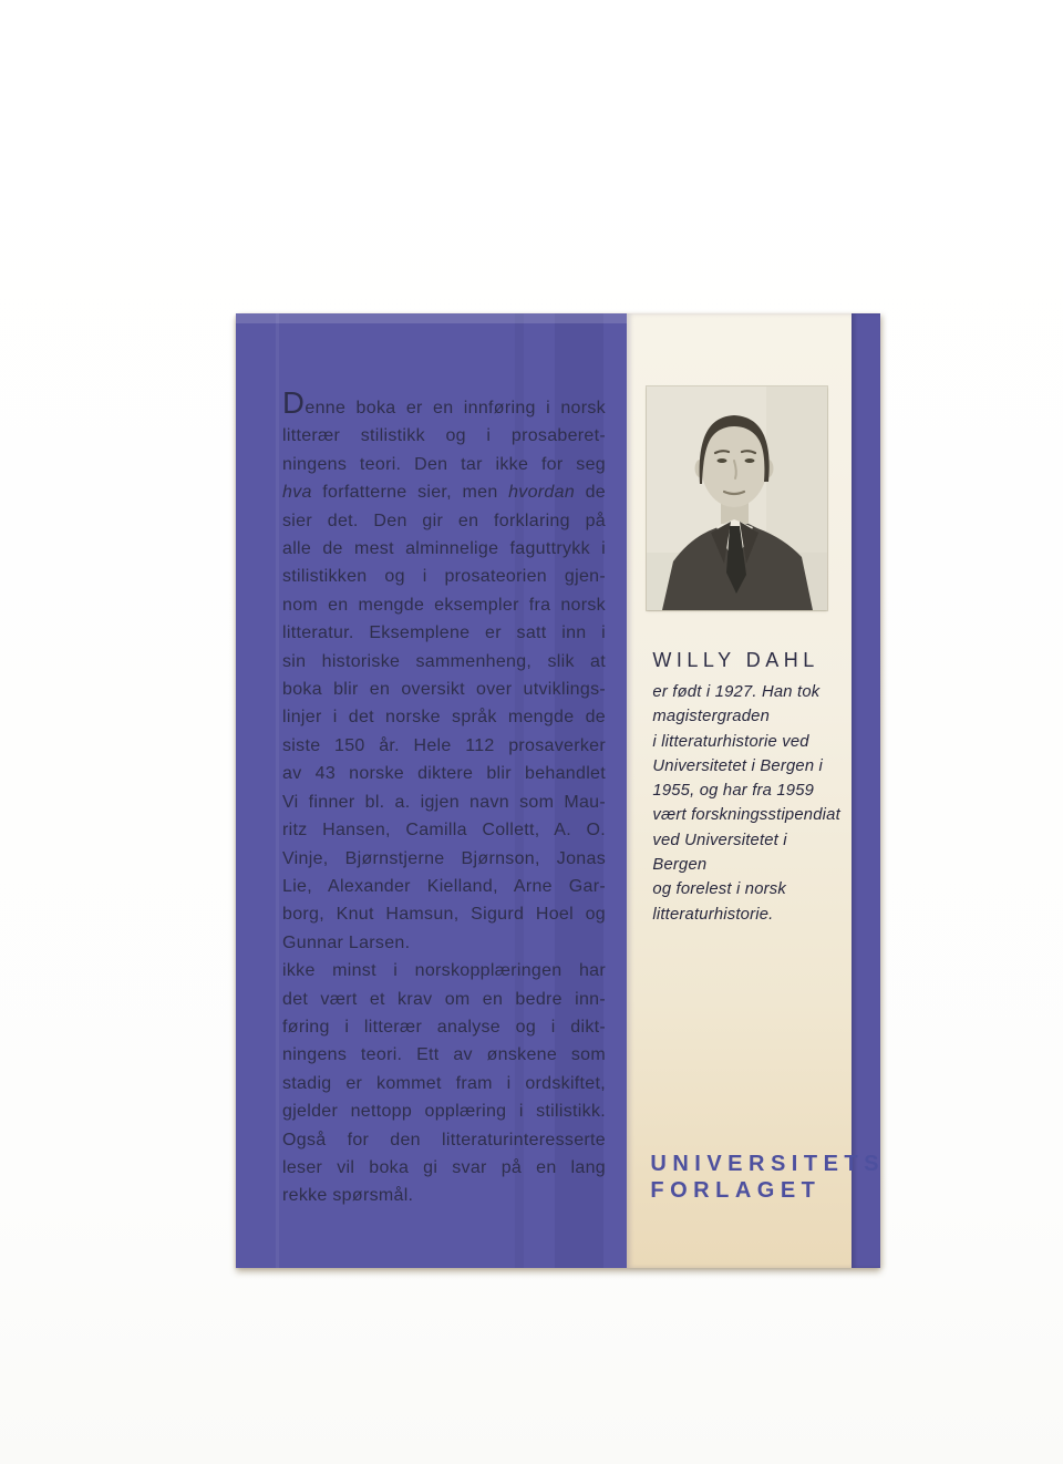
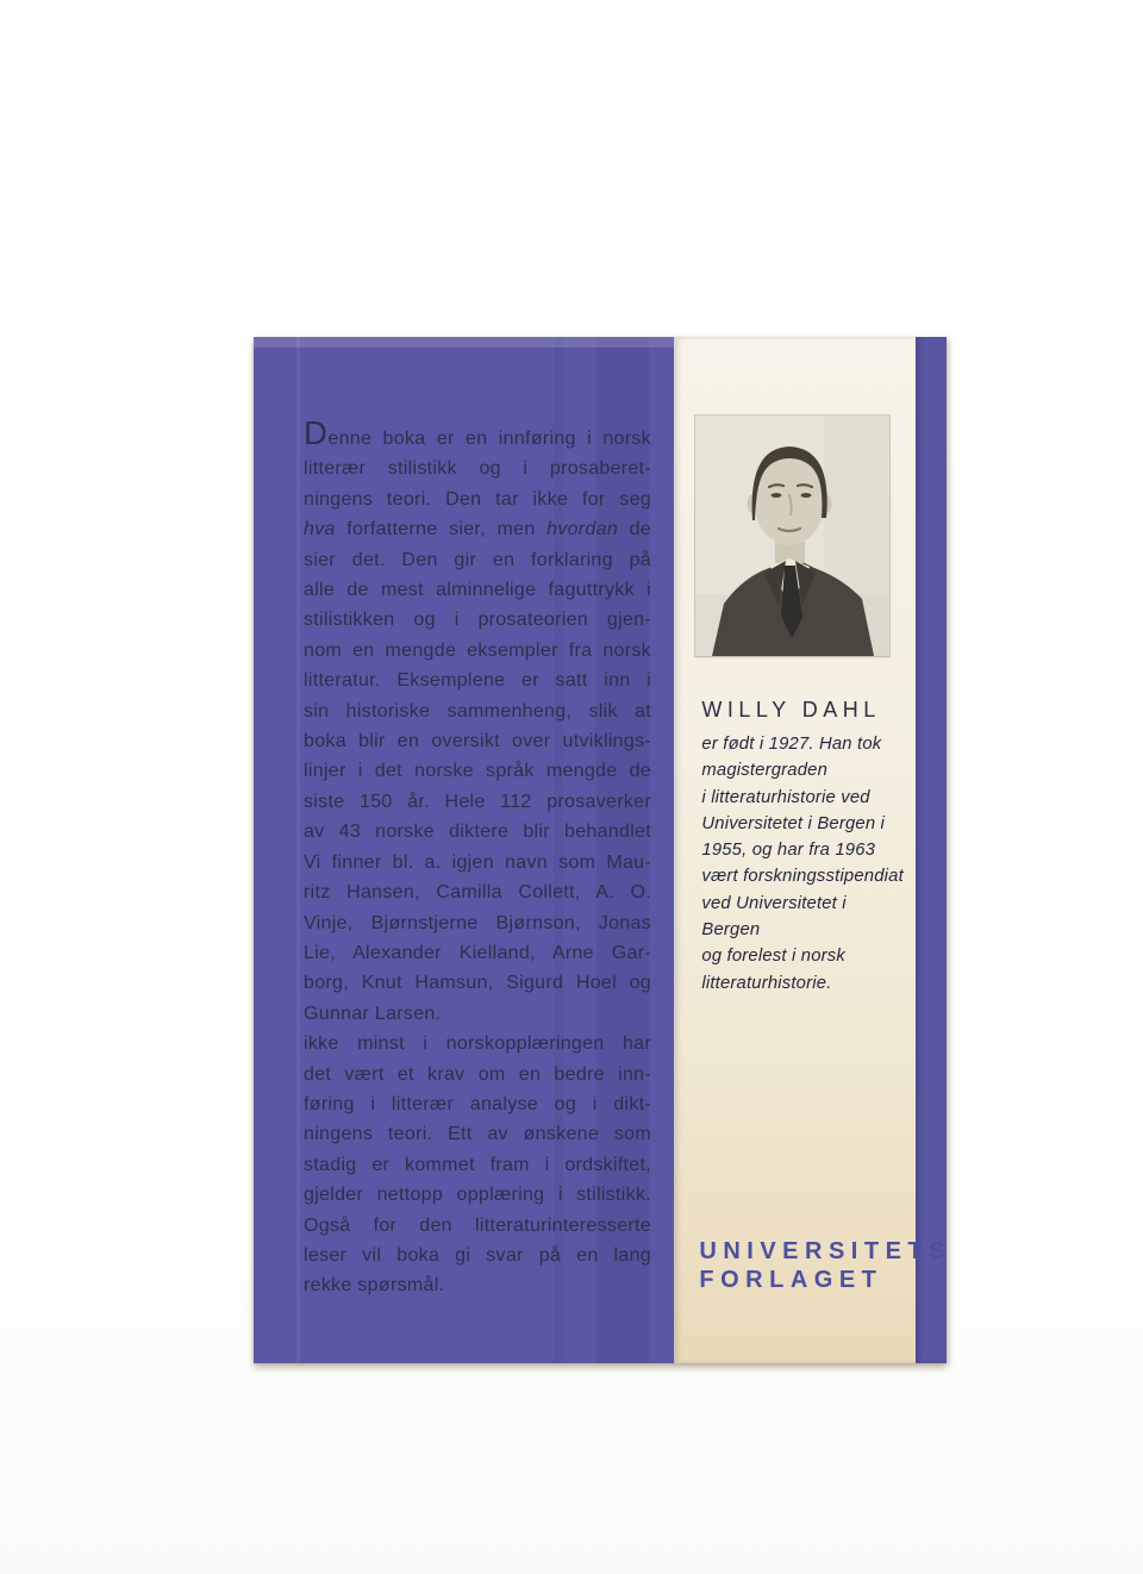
  Denne boka er en innføring i norsk
  litterær stilistikk og i prosaberet-
  ningens teori. Den tar ikke for seg
  hva forfatterne sier, men hvordan de
  sier det. Den gir en forklaring på
  alle de mest alminnelige faguttrykk i
  stilistikken og i prosateorien gjen-
  nom en mengde eksempler fra norsk
  litteratur. Eksemplene er satt inn i
  sin historiske sammenheng, slik at
  boka blir en oversikt over utviklings-
  linjer i det norske språk mengde de
  siste 150 år. Hele 112 prosaverker
  av 43 norske diktere blir behandlet
  Vi finner bl. a. igjen navn som Mau-
  ritz Hansen, Camilla Collett, A. O.
  Vinje, Bjørnstjerne Bjørnson, Jonas
  Lie, Alexander Kielland, Arne Gar-
  borg, Knut Hamsun, Sigurd Hoel og
  Gunnar Larsen.
  ikke minst i norskopplæringen har
  det vært et krav om en bedre inn-
  føring i litterær analyse og i dikt-
  ningens teori. Ett av ønskene som
  stadig er kommet fram i ordskiftet,
  gjelder nettopp opplæring i stilistikk.
  Også for den litteraturinteresserte
  leser vil boka gi svar på en lang
  rekke spørsmål.
  WILLY DAHL
  er født i 1927. Han tok
  magistergraden
  i litteraturhistorie ved
  Universitetet i Bergen i
- 1955, og har fra 1959
+ 1955, og har fra 1963
  vært forskningsstipendiat
  ved Universitetet i Bergen
  og forelest i norsk
  litteraturhistorie.
  UNIVERSITETS
  FORLAGET
